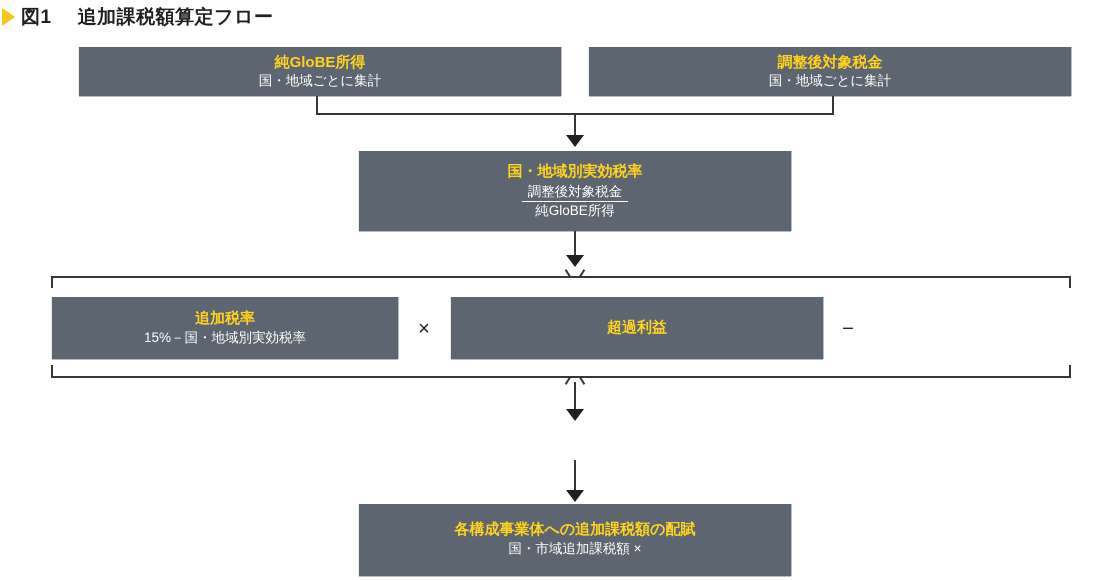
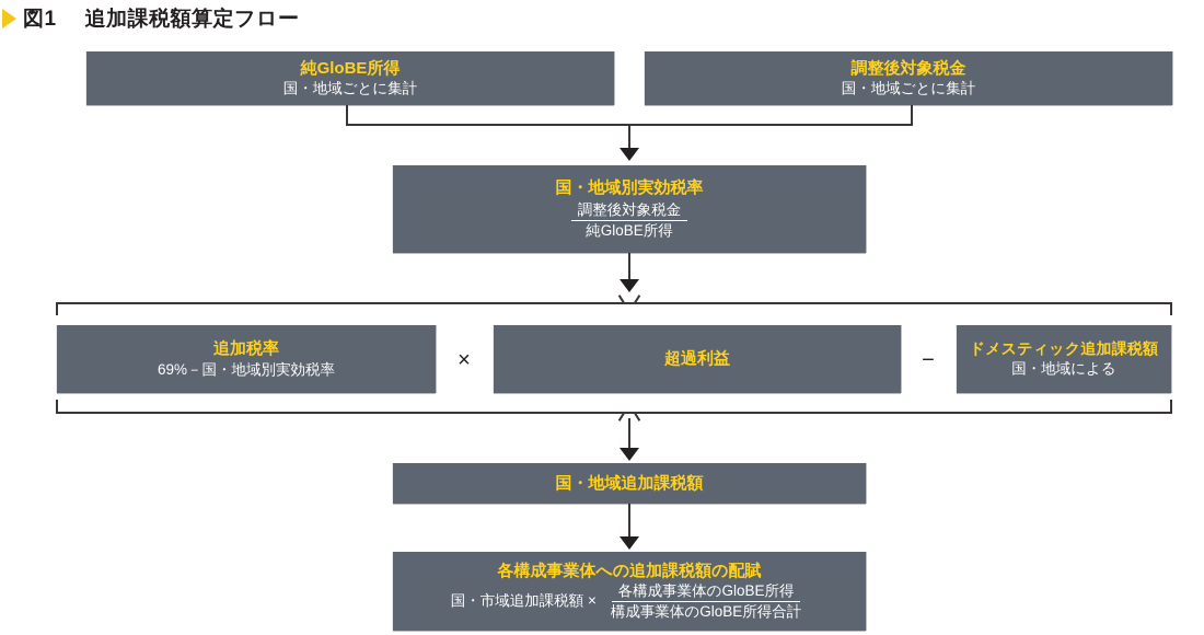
  図1
  追加課税額算定フロー
  純GloBE所得
  国・地域ごとに集計
  調整後対象税金
  国・地域ごとに集計
  国・地域別実効税率
  調整後対象税金
  純GloBE所得
  追加税率
- 15%－国・地域別実効税率
+ 69%－国・地域別実効税率
  ×
  超過利益
  −
+ ドメスティック追加課税額
+ 国・地域による
+ 国・地域追加課税額
  各構成事業体への追加課税額の配賦
  国・市域追加課税額 ×
+ 各構成事業体のGloBE所得
+ 構成事業体のGloBE所得合計
